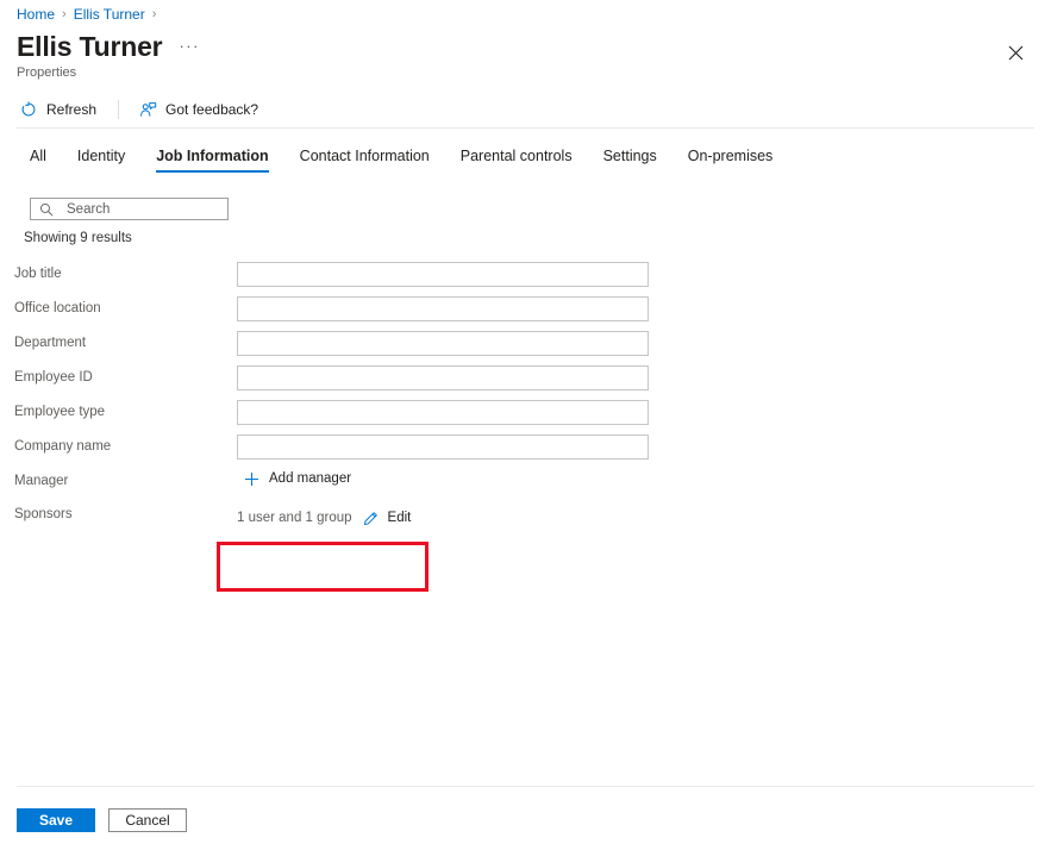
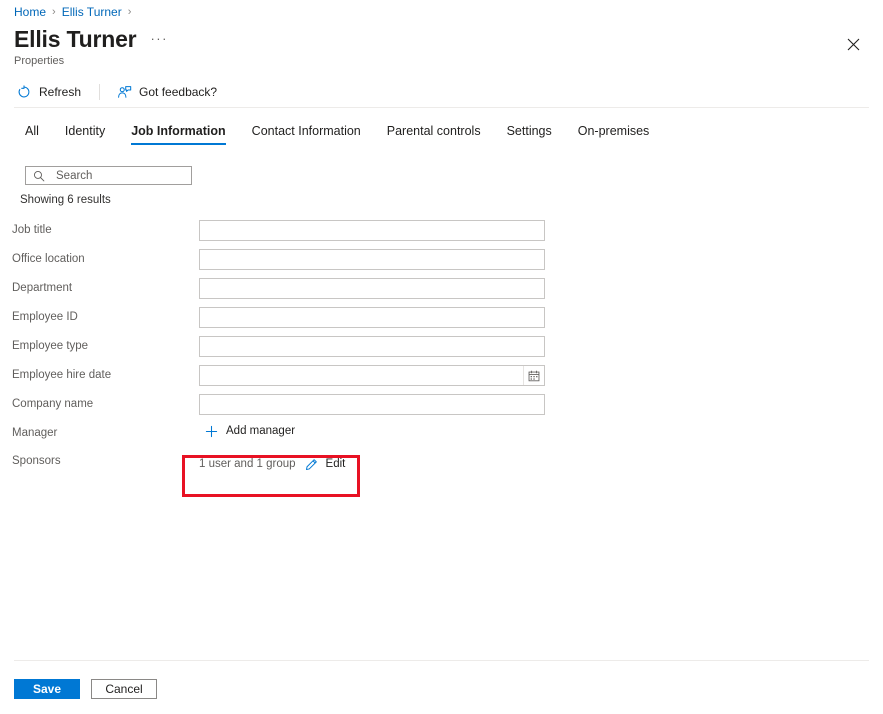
  Home
  ›
  Ellis Turner
  ›
  Ellis Turner
  ···
  Properties
  Refresh
  Got feedback?
  All
  Identity
  Job Information
  Contact Information
  Parental controls
  Settings
  On-premises
  Search
- Showing 9 results
+ Showing 6 results
  Job title
  Office location
  Department
  Employee ID
  Employee type
+ Employee hire date
  Company name
  Manager
  Add manager
  Sponsors
  1 user and 1 group
  Edit
  Save
  Cancel
